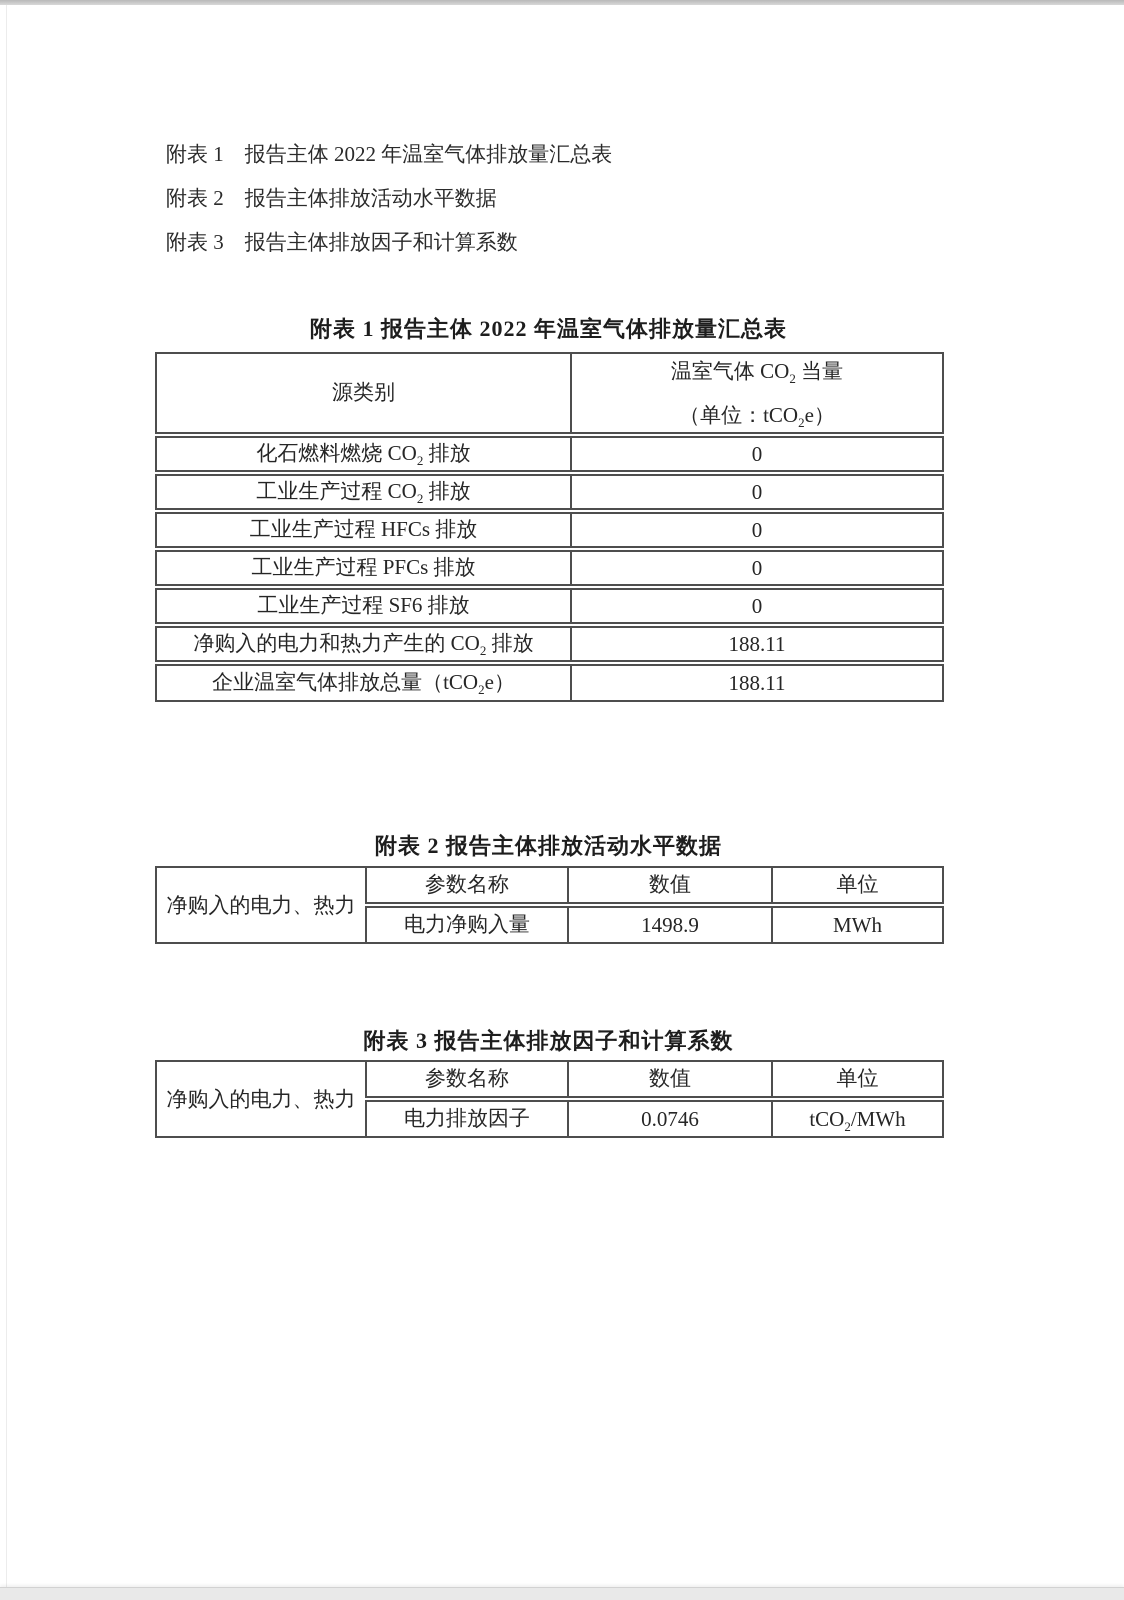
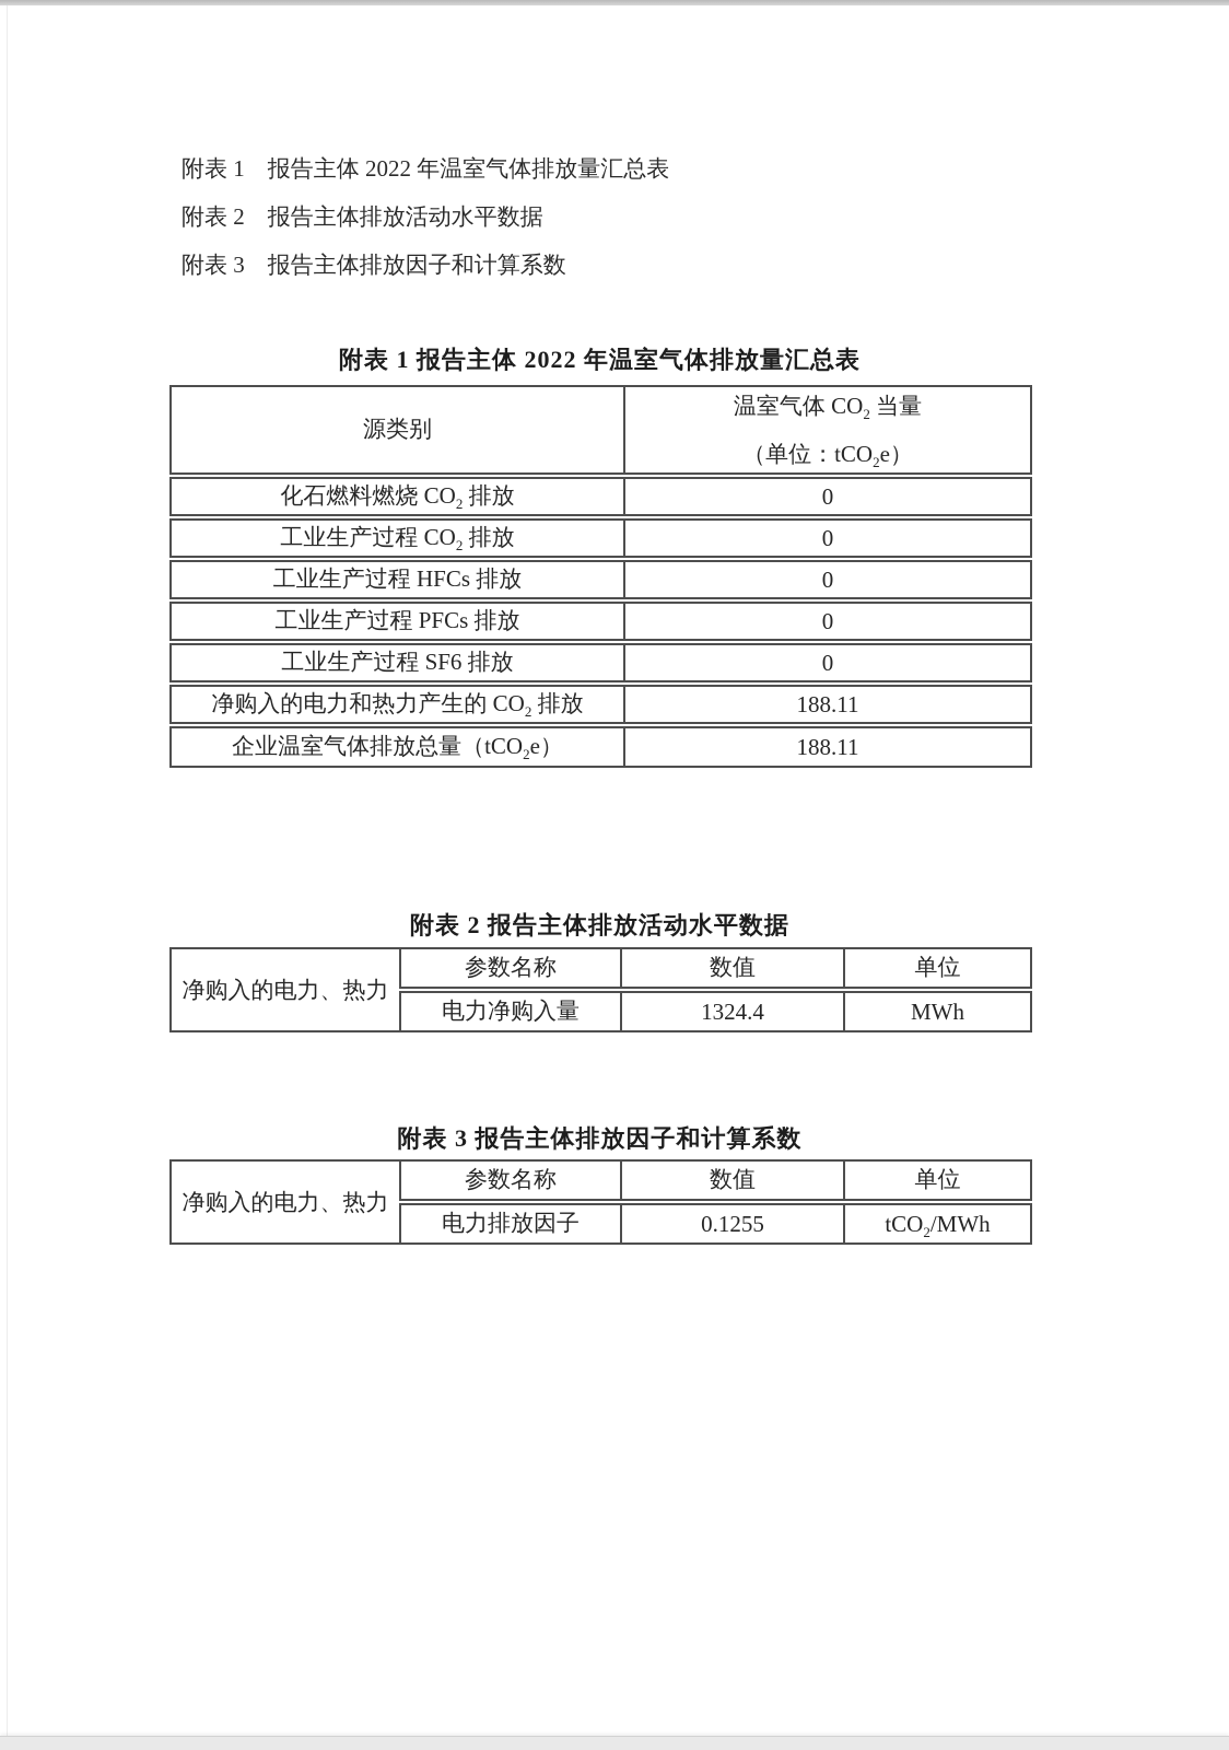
  附表 1 报告主体 2022 年温室气体排放量汇总表
  附表 2 报告主体排放活动水平数据
  附表 3 报告主体排放因子和计算系数
  附表 1 报告主体 2022 年温室气体排放量汇总表
  源类别	温室气体 CO2 当量 （单位：tCO2e）
  化石燃料燃烧 CO2 排放	0
  工业生产过程 CO2 排放	0
  工业生产过程 HFCs 排放	0
  工业生产过程 PFCs 排放	0
  工业生产过程 SF6 排放	0
  净购入的电力和热力产生的 CO2 排放	188.11
  企业温室气体排放总量（tCO2e）	188.11
  附表 2 报告主体排放活动水平数据
  净购入的电力、热力	参数名称	数值	单位
- 电力净购入量	1498.9	MWh
+ 电力净购入量	1324.4	MWh
  附表 3 报告主体排放因子和计算系数
  净购入的电力、热力	参数名称	数值	单位
- 电力排放因子	0.0746	tCO2/MWh
+ 电力排放因子	0.1255	tCO2/MWh
